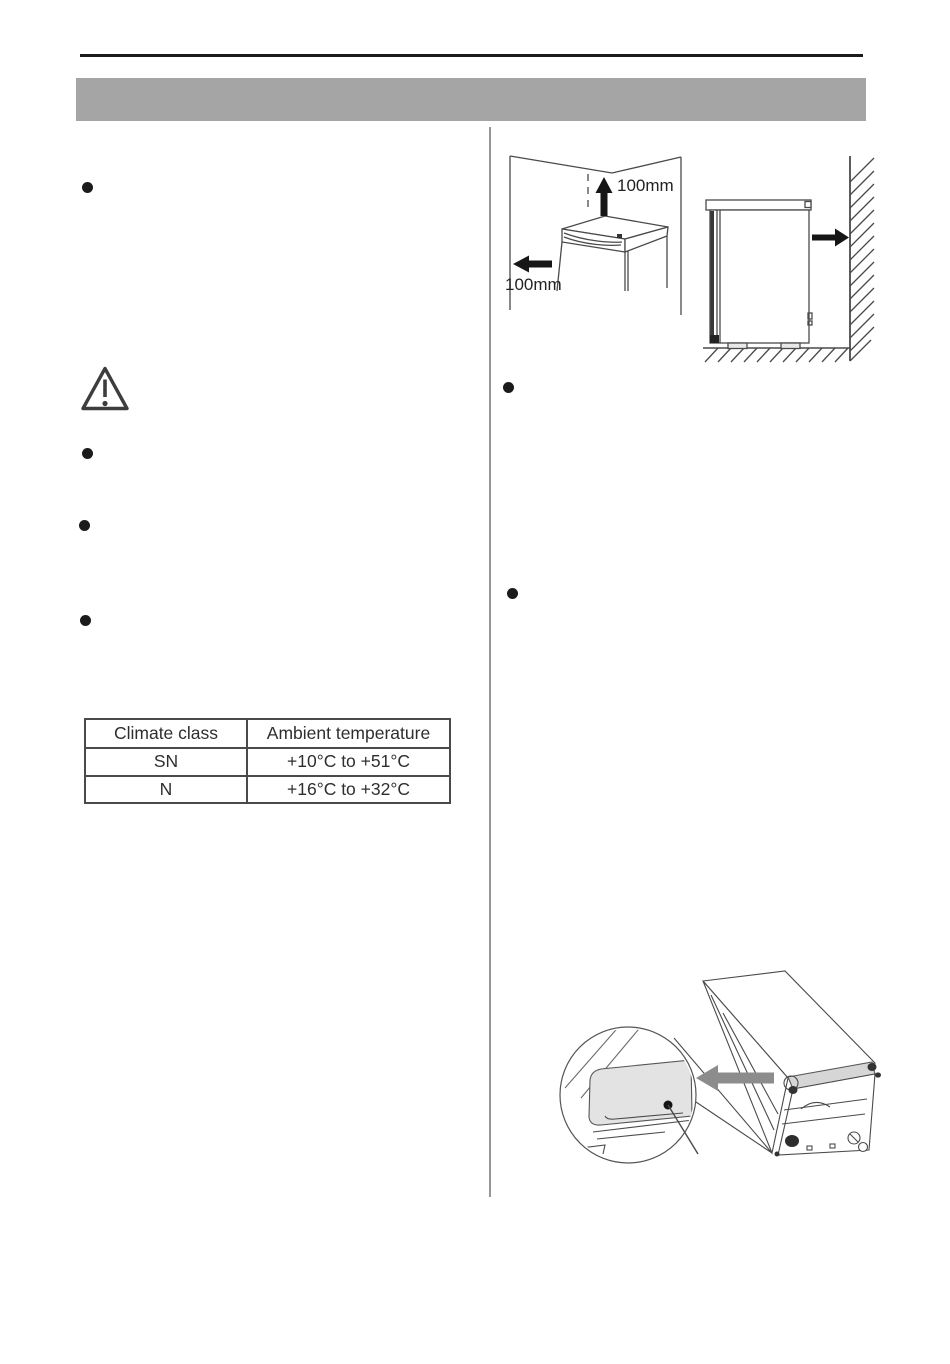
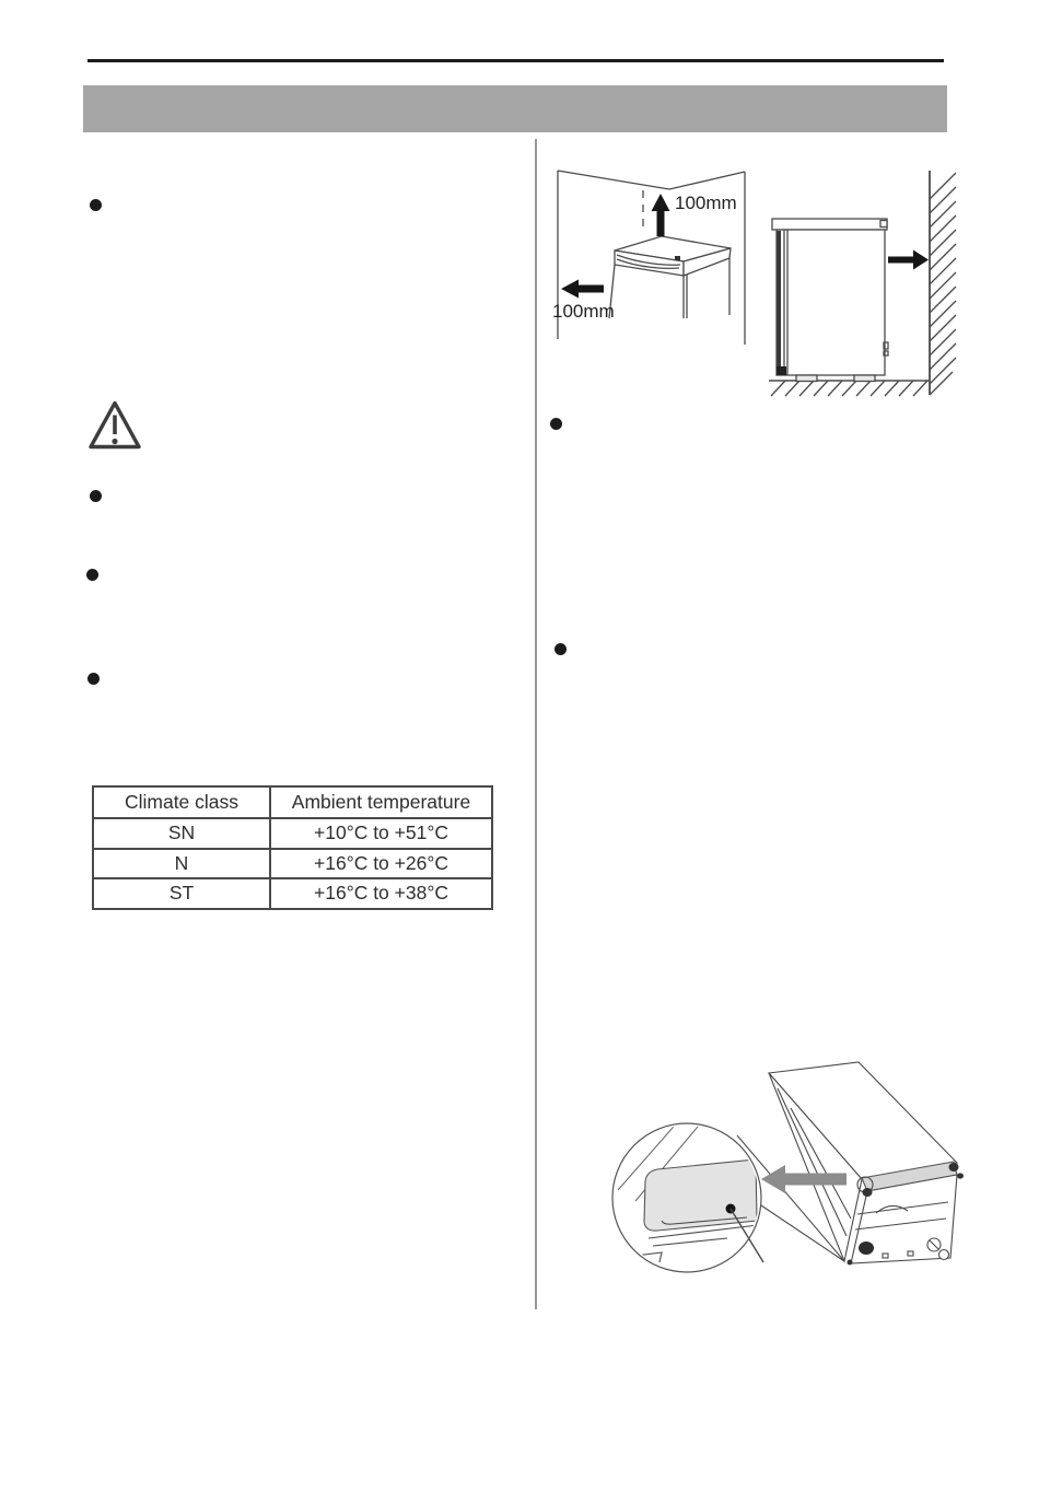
  Climate class	Ambient temperature
  SN	+10°C to +51°C
- N	+16°C to +32°C
+ N	+16°C to +26°C
+ ST	+16°C to +38°C
  100mm
  100mm
